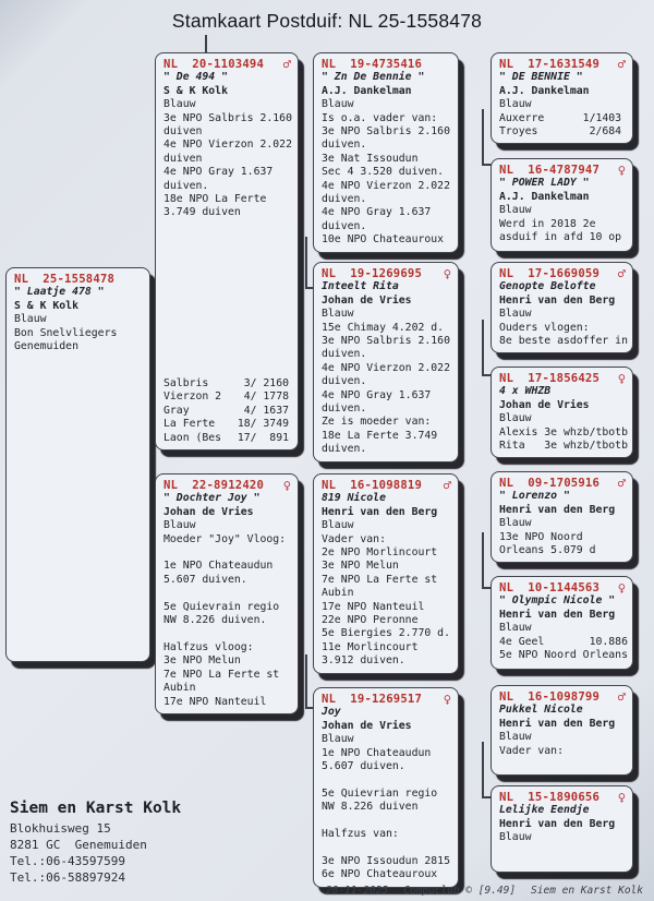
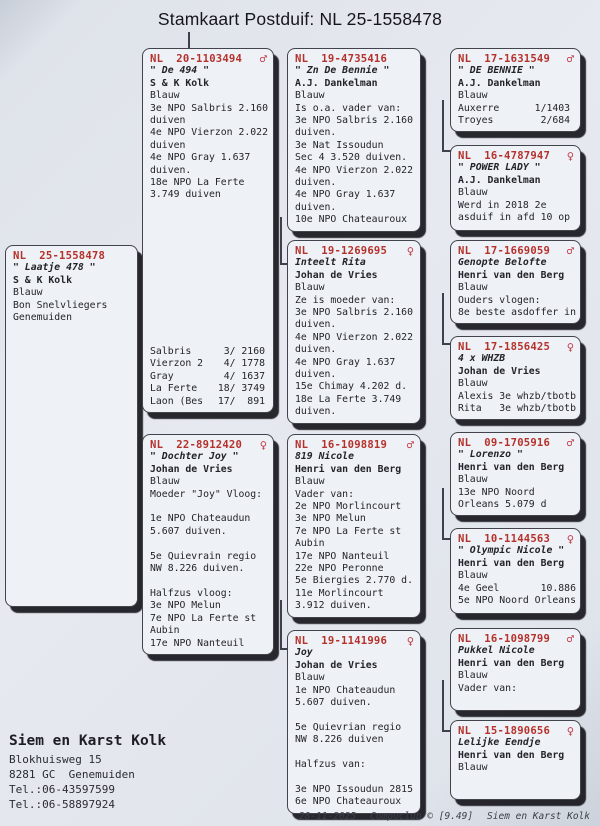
  Stamkaart Postduif: NL 25-1558478
  NL 25-1558478
  " Laatje 478 "
  S & K Kolk
  Blauw
  Bon Snelvliegers
  Genemuiden
  NL 20-1103494
  ♂
  " De 494 "
  S & K Kolk
  Blauw
  3e NPO Salbris 2.160
  duiven
  4e NPO Vierzon 2.022
  duiven
  4e NPO Gray 1.637
  duiven.
  18e NPO La Ferte
  3.749 duiven
  Salbris
  3/ 2160
  Vierzon 2
  4/ 1778
  Gray
  4/ 1637
  La Ferte
  18/ 3749
  Laon (Bes
  17/ 891
  NL 22-8912420
  ♀
  " Dochter Joy "
  Johan de Vries
  Blauw
  Moeder "Joy" Vloog:
  1e NPO Chateaudun
  5.607 duiven.
  5e Quievrain regio
  NW 8.226 duiven.
  Halfzus vloog:
  3e NPO Melun
  7e NPO La Ferte st
  Aubin
  17e NPO Nanteuil
  NL 19-4735416
  " Zn De Bennie "
  A.J. Dankelman
  Blauw
  Is o.a. vader van:
  3e NPO Salbris 2.160
  duiven.
  3e Nat Issoudun
  Sec 4 3.520 duiven.
  4e NPO Vierzon 2.022
  duiven.
  4e NPO Gray 1.637
  duiven.
  10e NPO Chateauroux
  NL 19-1269695
  ♀
  Inteelt Rita
  Johan de Vries
  Blauw
- 15e Chimay 4.202 d.
+ Ze is moeder van:
  3e NPO Salbris 2.160
  duiven.
  4e NPO Vierzon 2.022
  duiven.
  4e NPO Gray 1.637
  duiven.
- Ze is moeder van:
+ 15e Chimay 4.202 d.
  18e La Ferte 3.749
  duiven.
  NL 16-1098819
  ♂
  819 Nicole
  Henri van den Berg
  Blauw
  Vader van:
  2e NPO Morlincourt
  3e NPO Melun
  7e NPO La Ferte st
  Aubin
  17e NPO Nanteuil
  22e NPO Peronne
  5e Biergies 2.770 d.
  11e Morlincourt
  3.912 duiven.
- NL 19-1269517
+ NL 19-1141996
  ♀
  Joy
  Johan de Vries
  Blauw
  1e NPO Chateaudun
  5.607 duiven.
  5e Quievrian regio
  NW 8.226 duiven
  Halfzus van:
  3e NPO Issoudun 2815
  6e NPO Chateauroux
  NL 17-1631549
  ♂
  " DE BENNIE "
  A.J. Dankelman
  Blauw
  Auxerre 1/1403
  Troyes 2/684
  NL 16-4787947
  ♀
  " POWER LADY "
  A.J. Dankelman
  Blauw
  Werd in 2018 2e
  asduif in afd 10 op
  NL 17-1669059
  ♂
  Genopte Belofte
  Henri van den Berg
  Blauw
  Ouders vlogen:
  8e beste asdoffer in
  NL 17-1856425
  ♀
  4 x WHZB
  Johan de Vries
  Blauw
  Alexis 3e whzb/tbotb
  Rita 3e whzb/tbotb
  NL 09-1705916
  ♂
  " Lorenzo "
  Henri van den Berg
  Blauw
  13e NPO Noord
  Orleans 5.079 d
  NL 10-1144563
  ♀
  " Olympic Nicole "
  Henri van den Berg
  Blauw
  4e Geel 10.886
  5e NPO Noord Orleans
  NL 16-1098799
  ♂
  Pukkel Nicole
  Henri van den Berg
  Blauw
  Vader van:
  NL 15-1890656
  ♀
  Lelijke Eendje
  Henri van den Berg
  Blauw
  Siem en Karst Kolk
  Blokhuisweg 15
  8281 GC Genemuiden
  Tel.:06-43597599
  Tel.:06-58897924
  28-11-2025 Compuclub © [9.49] Siem en Karst Kolk
